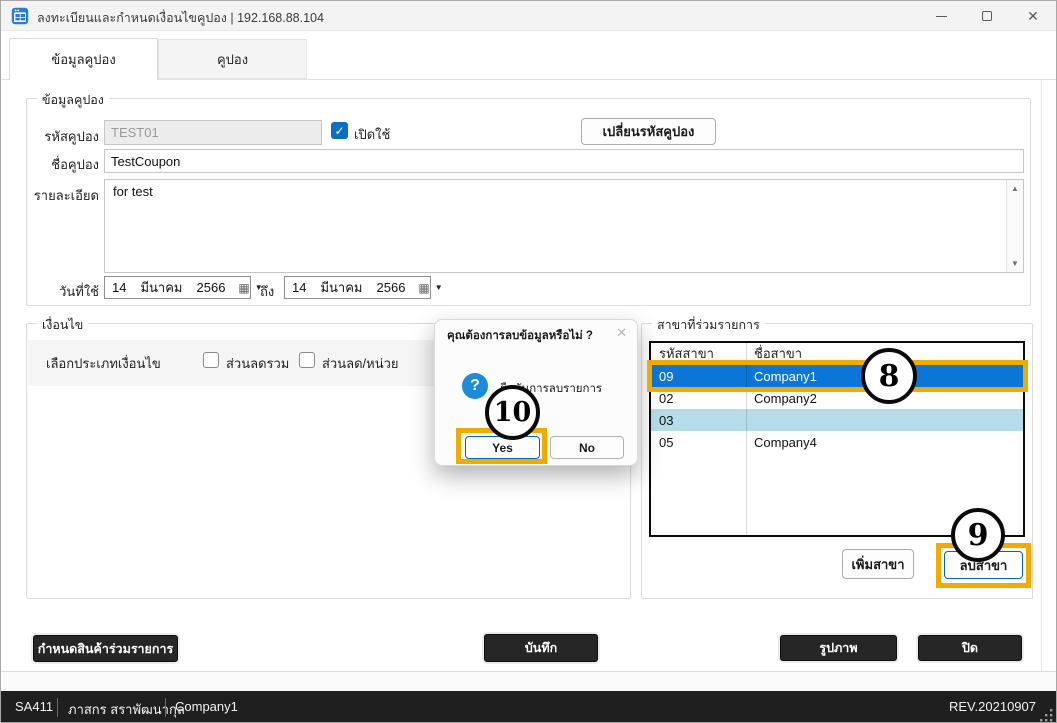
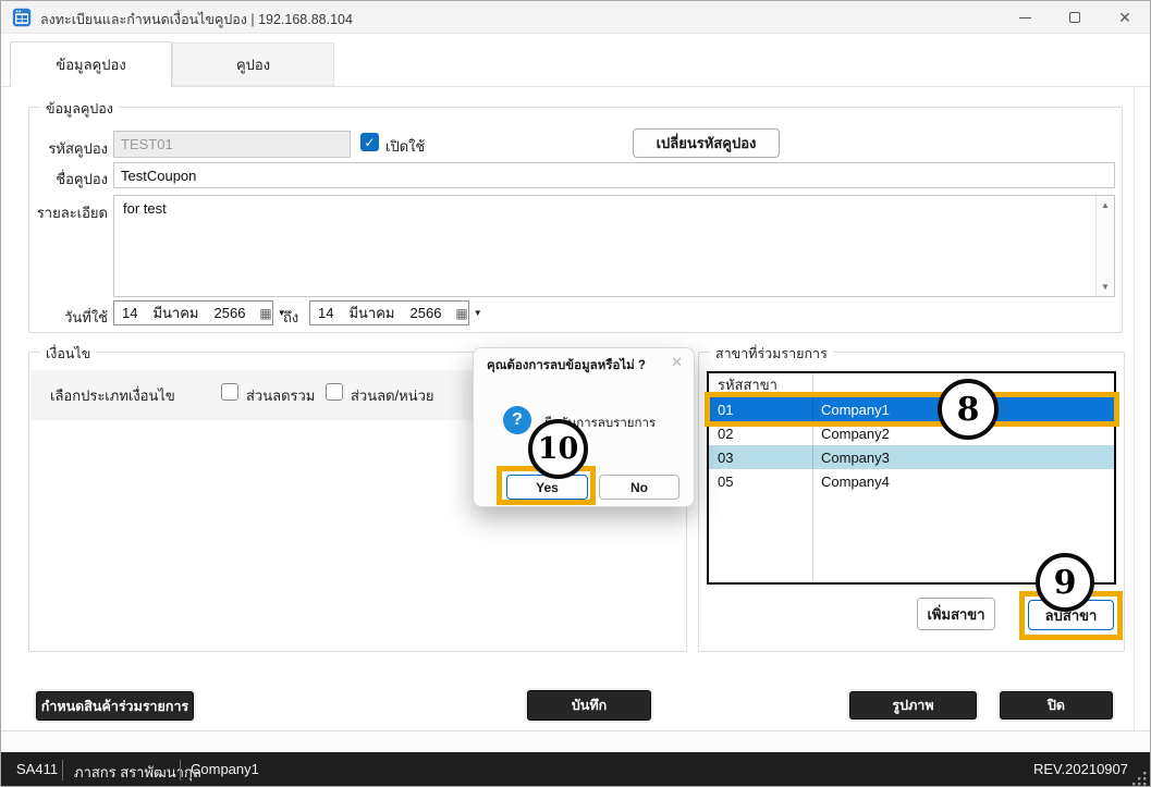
  ลงทะเบียนและกำหนดเงื่อนไขคูปอง | 192.168.88.104
  ✕
  ข้อมูลคูปอง
  คูปอง
  ข้อมูลคูปอง
  รหัสคูปอง
  TEST01
  ✓
  เปิดใช้
  เปลี่ยนรหัสคูปอง
  ชื่อคูปอง
  TestCoupon
  รายละเอียด
  for test
  ▲
  ▼
  วันที่ใช้
  14
  มีนาคม
  2566
  ▦
  ▼
  ถึง
  14
  มีนาคม
  2566
  ▦
  ▼
  เงื่อนไข
  เลือกประเภทเงื่อนไข
  ส่วนลดรวม
  ส่วนลด/หน่วย
  สาขาที่ร่วมรายการ
  รหัสสาขา
- ชื่อสาขา
- 09
+ 01
  Company1
  02
  Company2
  03
+ Company3
  05
  Company4
  เพิ่มสาขา
  ลบสาขา
  คุณต้องการลบข้อมูลหรือไม่ ?
  ✕
  ?
  Yes
  No
  กำหนดสินค้าร่วมรายการ
  บันทึก
  รูปภาพ
  ปิด
  SA411
  ภาสกร สราพัฒนกุล
  Company1
  REV.20210907
  8
  9
  10
